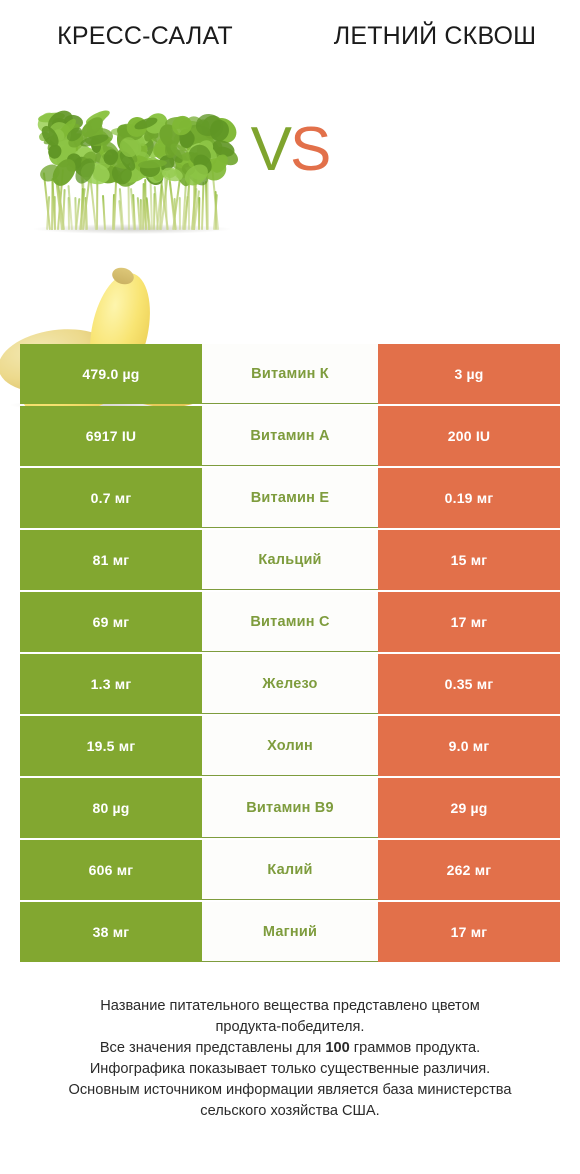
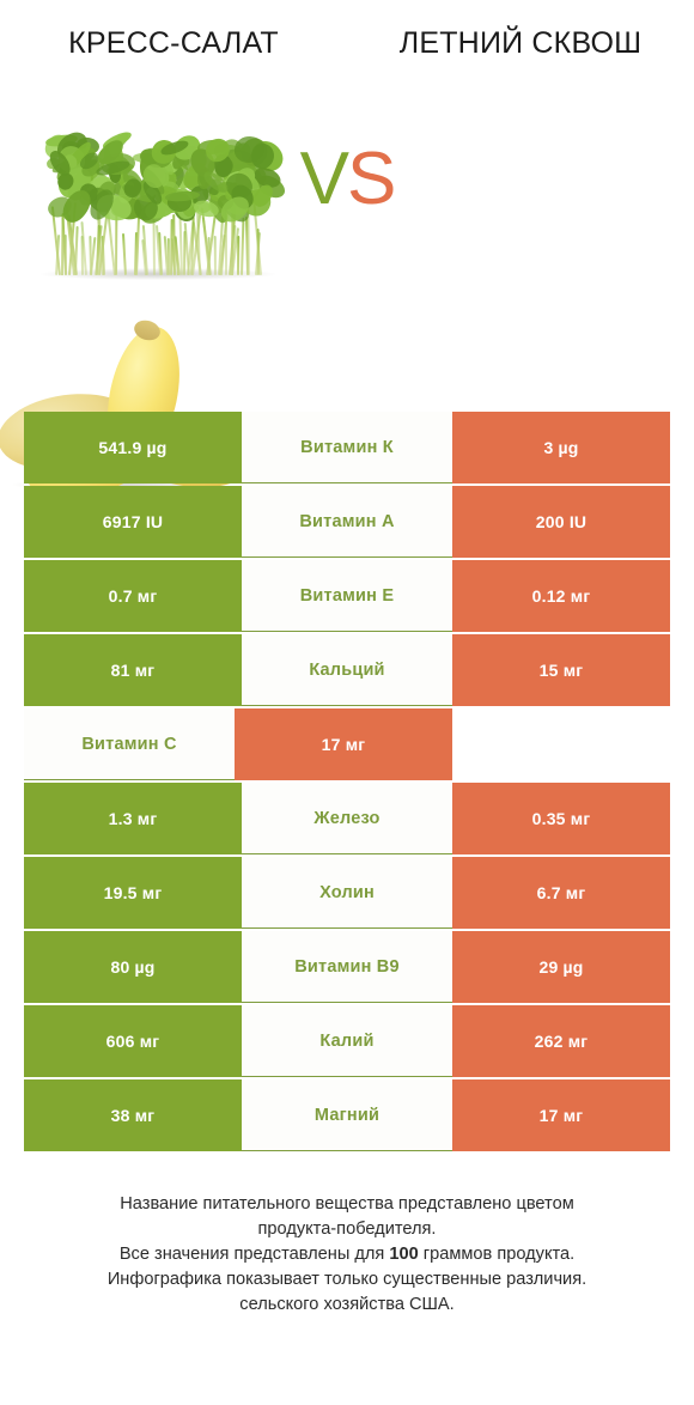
  КРЕСС-САЛАТ
  ЛЕТНИЙ СКВОШ
  VS
- 479.0 µg
+ 541.9 µg
  Витамин К
  3 µg
  6917 IU
  Витамин A
  200 IU
  0.7 мг
  Витамин E
- 0.19 мг
+ 0.12 мг
  81 мг
  Кальций
  15 мг
- 69 мг
  Витамин C
  17 мг
  1.3 мг
  Железо
  0.35 мг
  19.5 мг
  Холин
- 9.0 мг
+ 6.7 мг
  80 µg
  Витамин B9
  29 µg
  606 мг
  Калий
  262 мг
  38 мг
  Магний
  17 мг
  Название питательного вещества представлено цветом
  продукта-победителя.
  Все значения представлены для 100 граммов продукта.
  Инфографика показывает только существенные различия.
- Основным источником информации является база министерства
  сельского хозяйства США.
